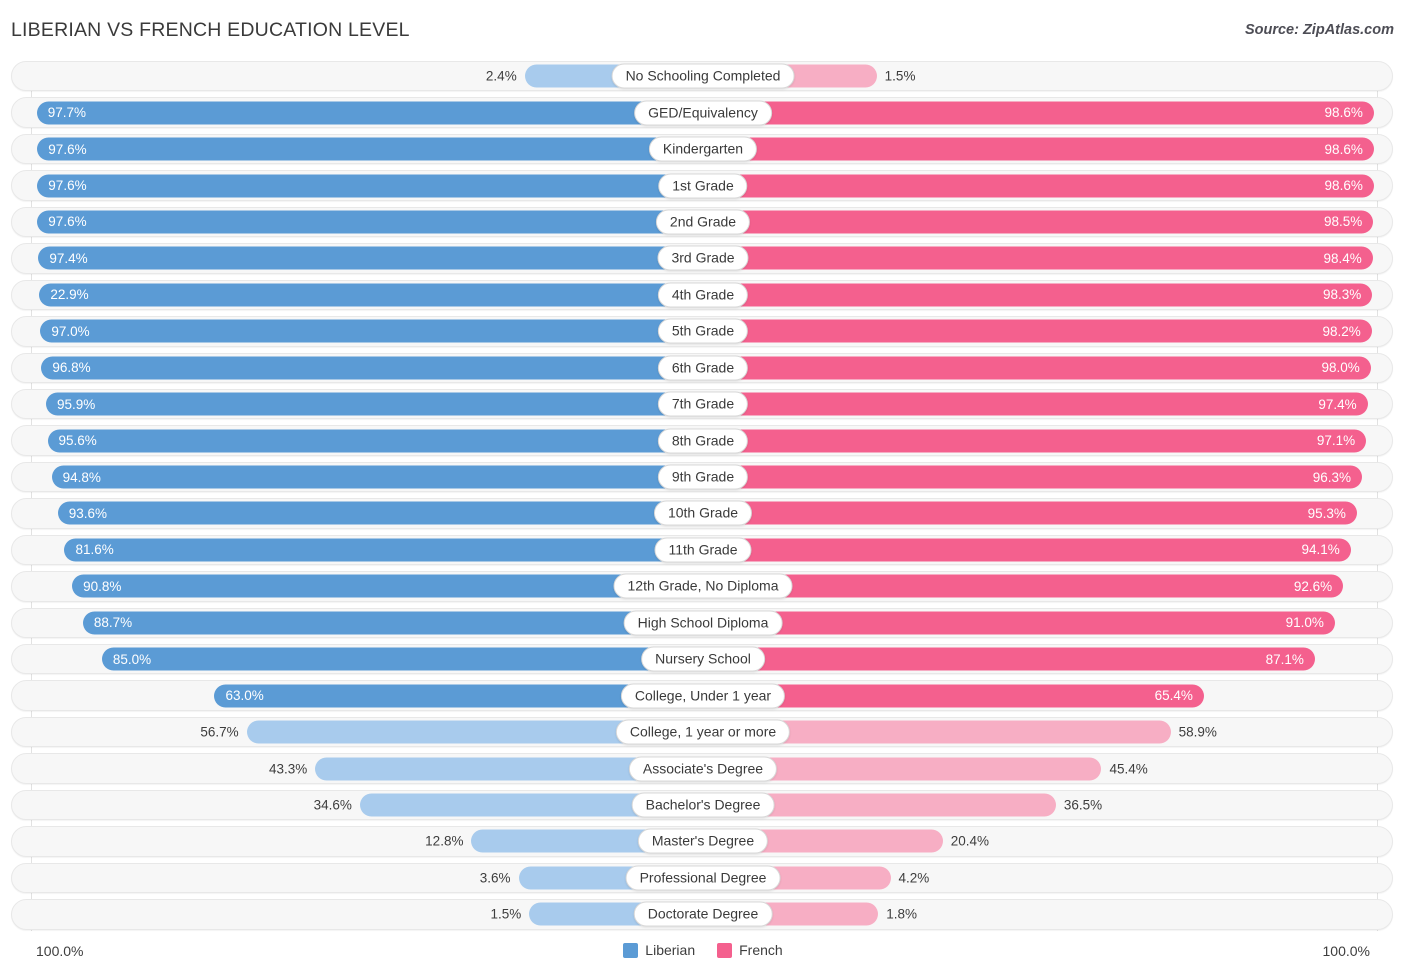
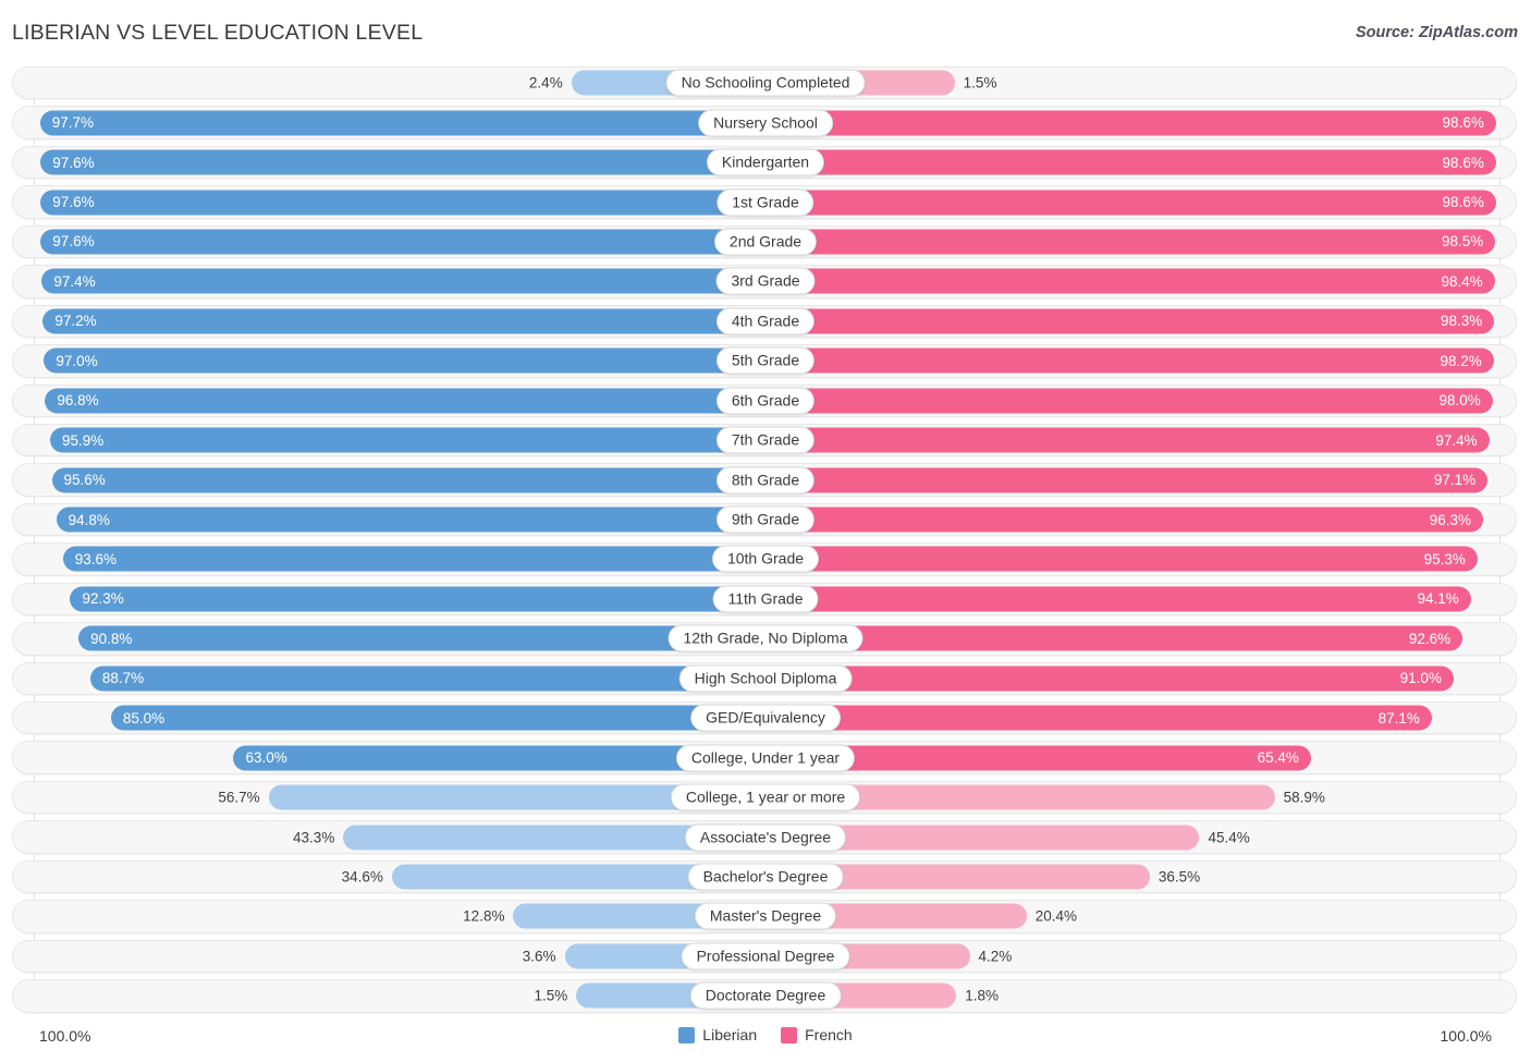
- LIBERIAN VS FRENCH EDUCATION LEVEL
+ LIBERIAN VS LEVEL EDUCATION LEVEL
  Source: ZipAtlas.com
  2.4%
  1.5%
  No Schooling Completed
  97.7%
  98.6%
- GED/Equivalency
+ Nursery School
  97.6%
  98.6%
  Kindergarten
  97.6%
  98.6%
  1st Grade
  97.6%
  98.5%
  2nd Grade
  97.4%
  98.4%
  3rd Grade
- 22.9%
+ 97.2%
  98.3%
  4th Grade
  97.0%
  98.2%
  5th Grade
  96.8%
  98.0%
  6th Grade
  95.9%
  97.4%
  7th Grade
  95.6%
  97.1%
  8th Grade
  94.8%
  96.3%
  9th Grade
  93.6%
  95.3%
  10th Grade
- 81.6%
+ 92.3%
  94.1%
  11th Grade
  90.8%
  92.6%
  12th Grade, No Diploma
  88.7%
  91.0%
  High School Diploma
  85.0%
  87.1%
- Nursery School
+ GED/Equivalency
  63.0%
  65.4%
  College, Under 1 year
  56.7%
  58.9%
  College, 1 year or more
  43.3%
  45.4%
  Associate's Degree
  34.6%
  36.5%
  Bachelor's Degree
  12.8%
  20.4%
  Master's Degree
  3.6%
  4.2%
  Professional Degree
  1.5%
  1.8%
  Doctorate Degree
  100.0%
  100.0%
  Liberian
  French
